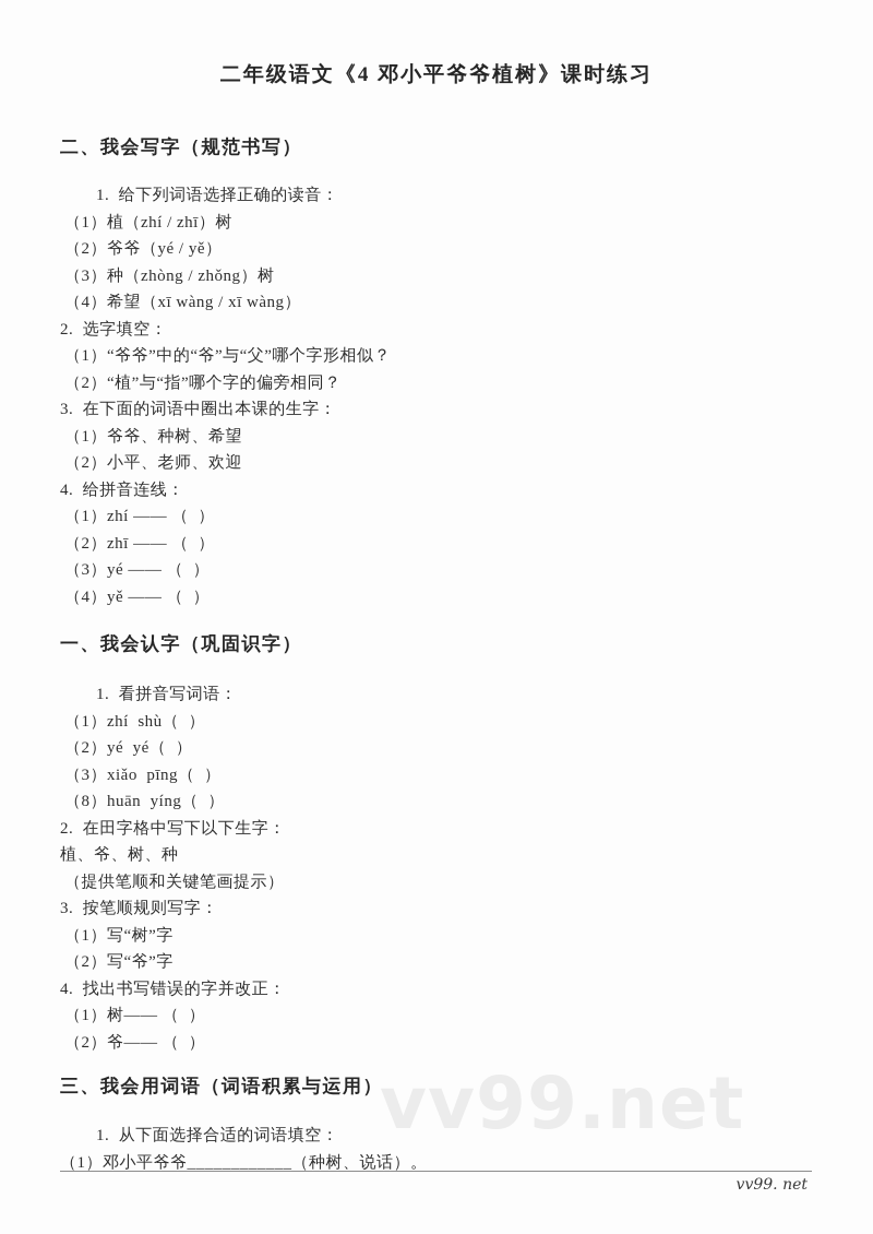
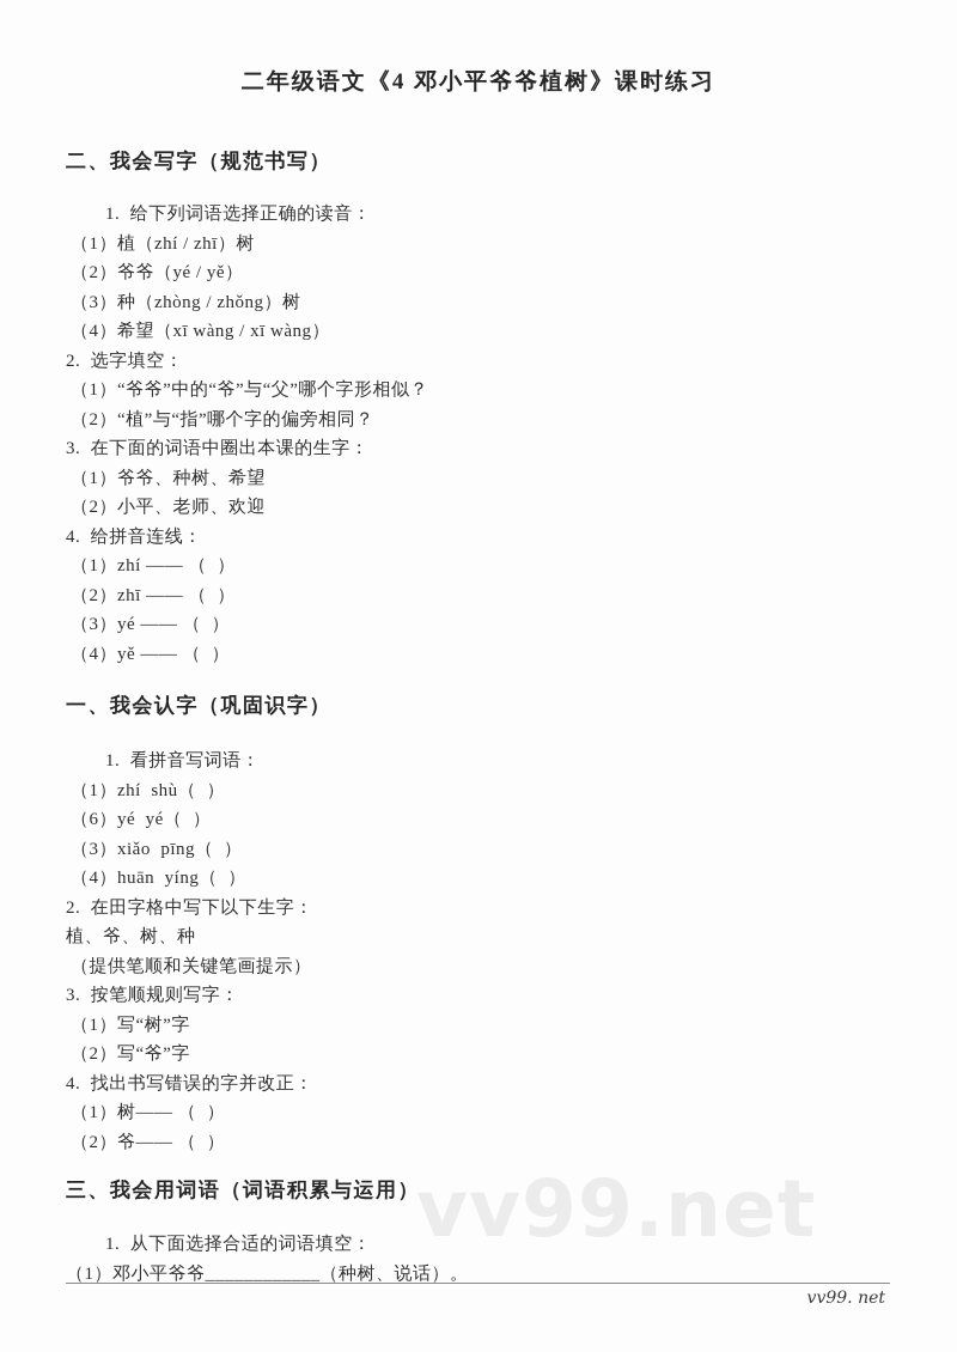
  二年级语文《4 邓小平爷爷植树》课时练习
  二、我会写字（规范书写）
  1. 给下列词语选择正确的读音：
  （1）植（zhí / zhī）树
  （2）爷爷（yé / yě）
  （3）种（zhòng / zhǒng）树
  （4）希望（xī wàng / xī wàng）
  2. 选字填空：
  （1）“爷爷”中的“爷”与“父”哪个字形相似？
  （2）“植”与“指”哪个字的偏旁相同？
  3. 在下面的词语中圈出本课的生字：
  （1）爷爷、种树、希望
  （2）小平、老师、欢迎
  4. 给拼音连线：
  （1）zhí —— （ ）
  （2）zhī —— （ ）
  （3）yé —— （ ）
  （4）yě —— （ ）
  一、我会认字（巩固识字）
  1. 看拼音写词语：
  （1）zhí shù（ ）
- （2）yé yé（ ）
+ （6）yé yé（ ）
  （3）xiǎo pīng（ ）
- （8）huān yíng（ ）
+ （4）huān yíng（ ）
  2. 在田字格中写下以下生字：
  植、爷、树、种
  （提供笔顺和关键笔画提示）
  3. 按笔顺规则写字：
  （1）写“树”字
  （2）写“爷”字
  4. 找出书写错误的字并改正：
  （1）树—— （ ）
  （2）爷—— （ ）
  三、我会用词语（词语积累与运用）
  1. 从下面选择合适的词语填空：
  （1）邓小平爷爷____________（种树、说话）。
  vv99. net
